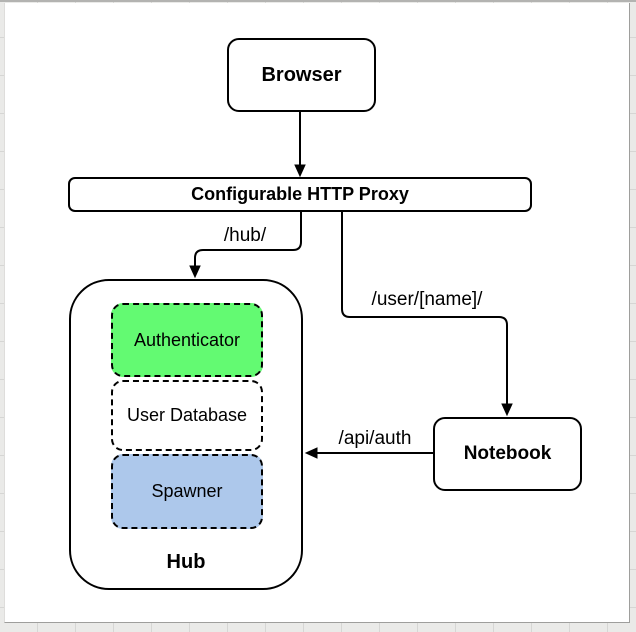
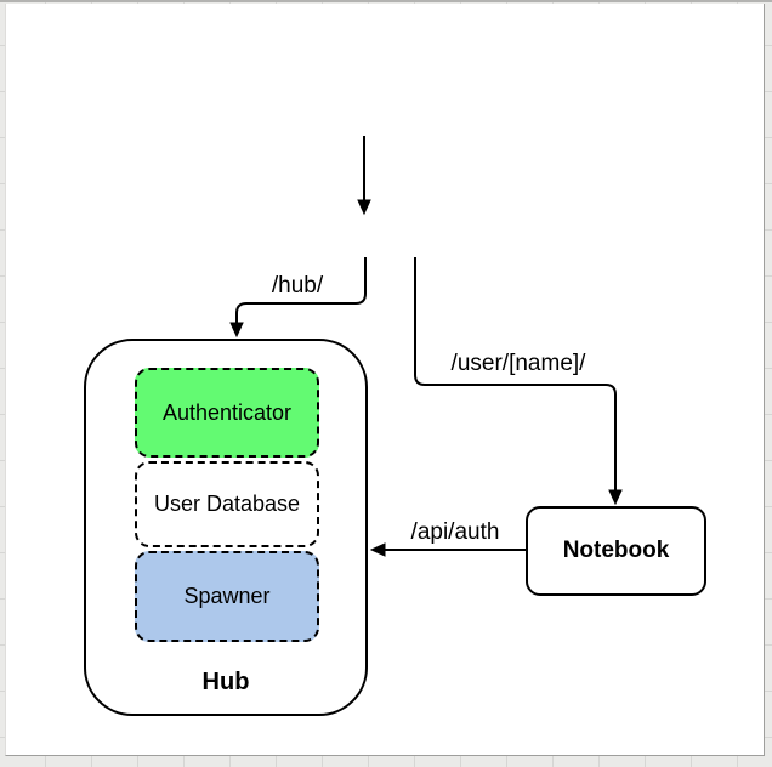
  Hub
- Browser
- Configurable HTTP Proxy
  Authenticator
  User Database
  Spawner
  Notebook
  /hub/
  /user/[name]/
  /api/auth
